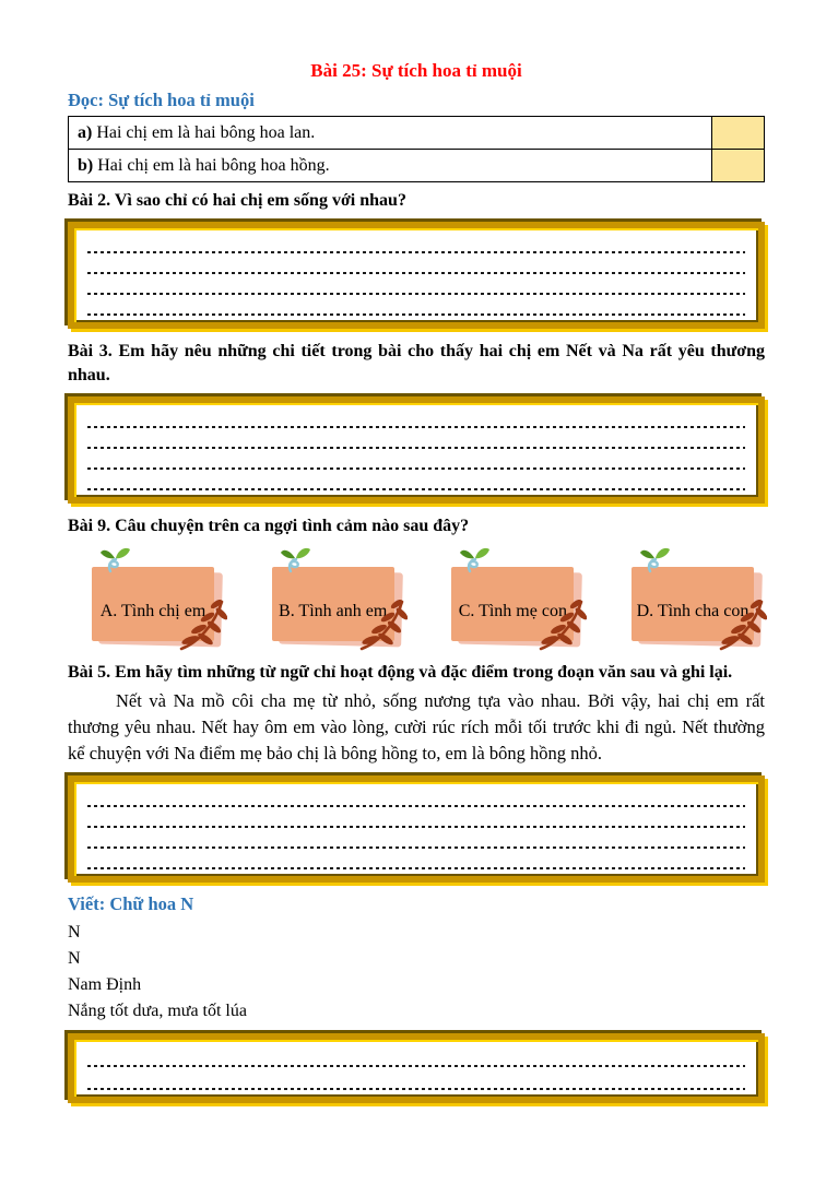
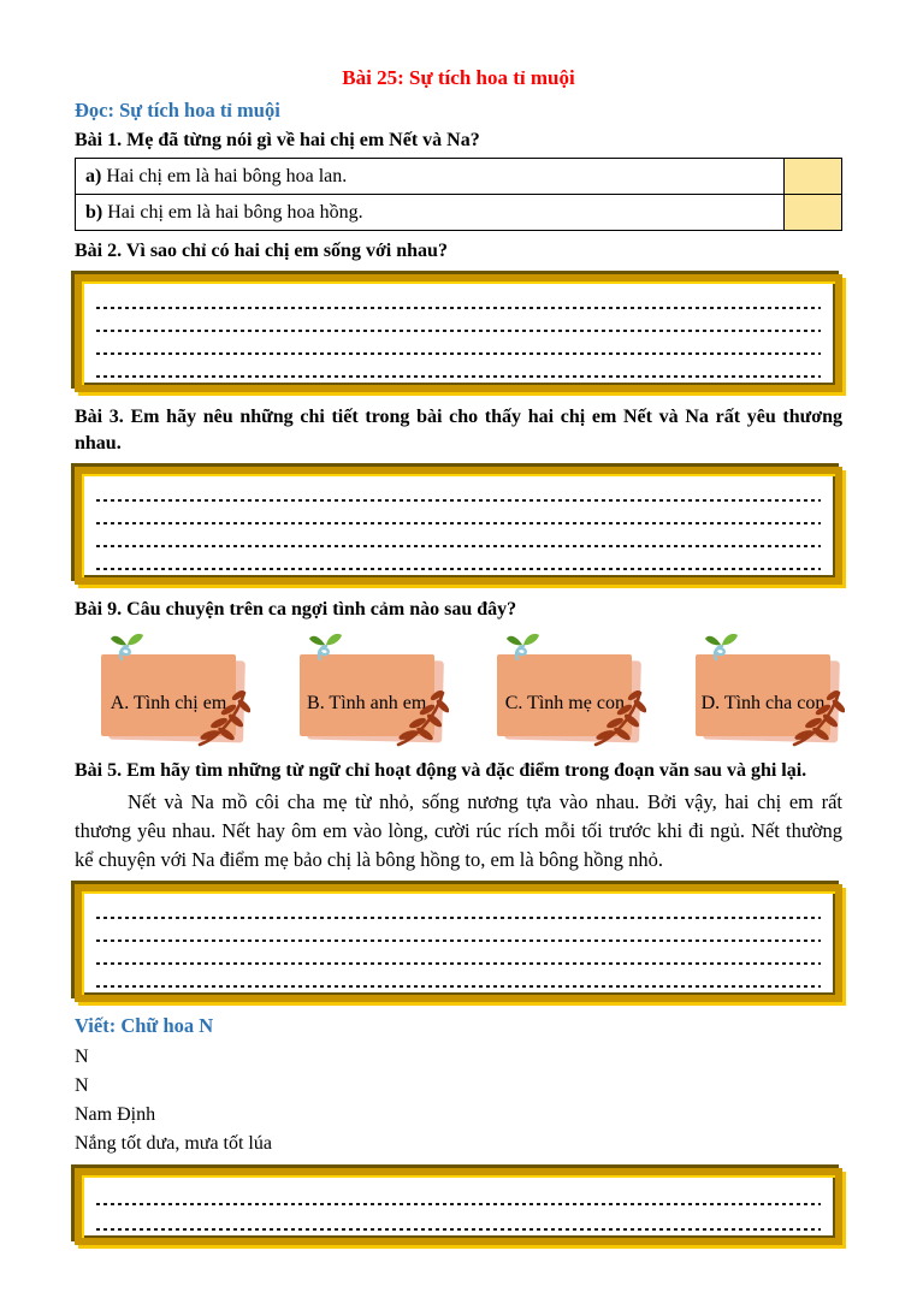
  Bài 25: Sự tích hoa tỉ muội
  Đọc: Sự tích hoa tỉ muội
+ Bài 1. Mẹ đã từng nói gì về hai chị em Nết và Na?
  a) Hai chị em là hai bông hoa lan.
  b) Hai chị em là hai bông hoa hồng.
  Bài 2. Vì sao chỉ có hai chị em sống với nhau?
  Bài 3. Em hãy nêu những chi tiết trong bài cho thấy hai chị em Nết và Na rất yêu thương nhau.
  Bài 9. Câu chuyện trên ca ngợi tình cảm nào sau đây?
  A. Tình chị em
  B. Tình anh em
  C. Tình mẹ con
  D. Tình cha con
  Bài 5. Em hãy tìm những từ ngữ chỉ hoạt động và đặc điểm trong đoạn văn sau và ghi lại.
  Nết và Na mồ côi cha mẹ từ nhỏ, sống nương tựa vào nhau. Bởi vậy, hai chị em rất thương yêu nhau. Nết hay ôm em vào lòng, cười rúc rích mỗi tối trước khi đi ngủ. Nết thường kể chuyện với Na điểm mẹ bảo chị là bông hồng to, em là bông hồng nhỏ.
  Viết: Chữ hoa N
  N
  N
  Nam Định
  Nắng tốt dưa, mưa tốt lúa
